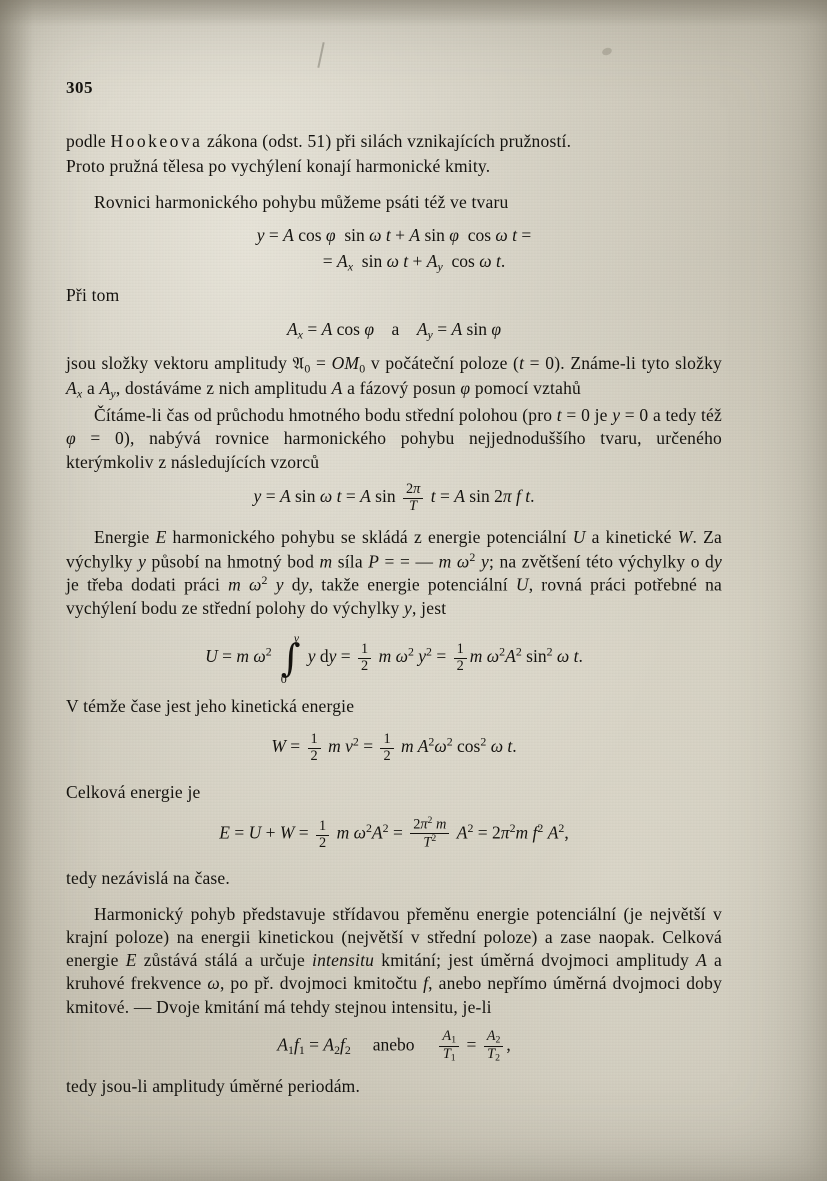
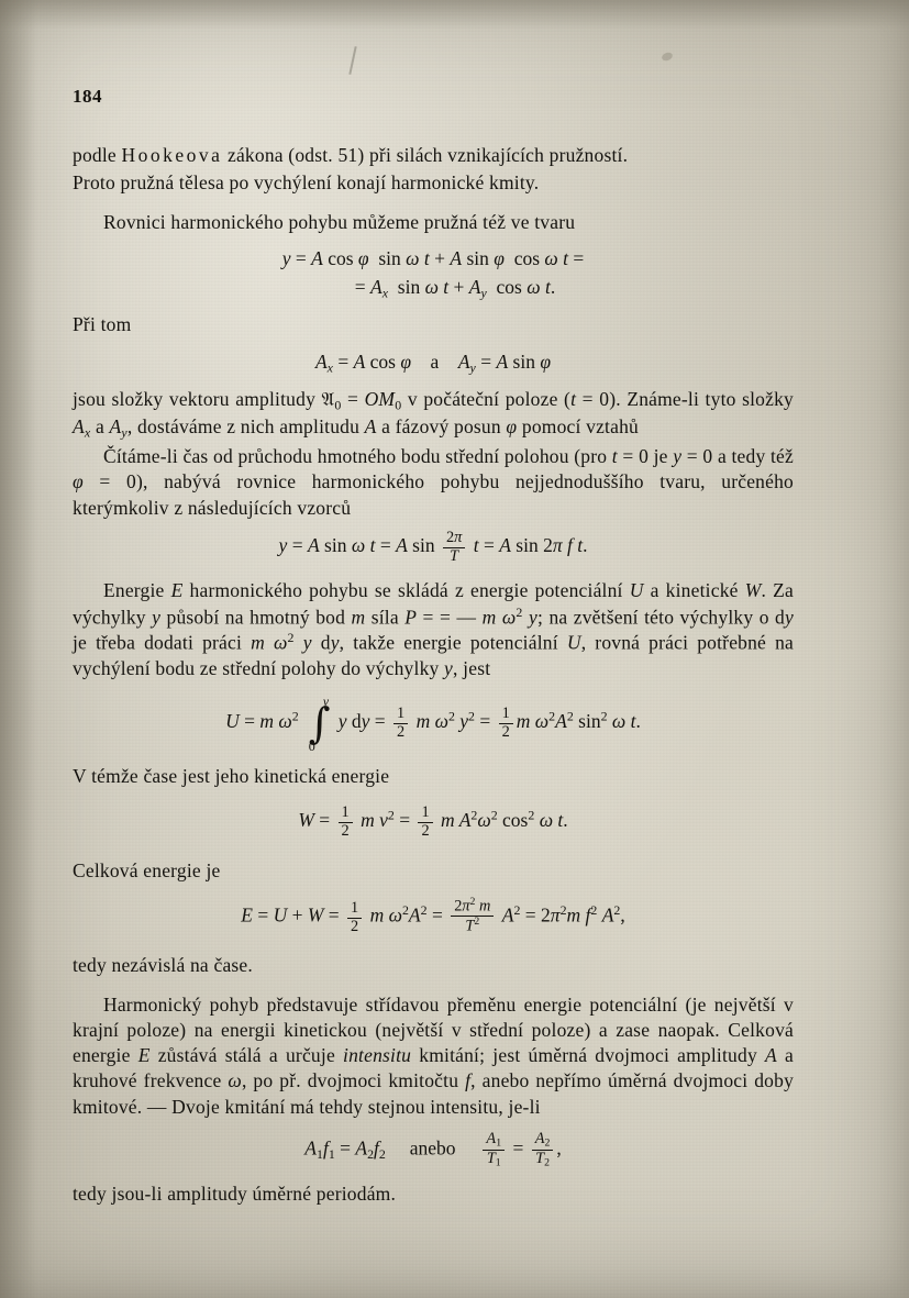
- 305
+ 184
  podle Hookeova zákona (odst. 51) při silách vznikajících pružností.
  Proto pružná tělesa po vychýlení konají harmonické kmity.
- Rovnici harmonického pohybu můžeme psáti též ve tvaru
+ Rovnici harmonického pohybu můžeme pružná též ve tvaru
  y = A cos φ sin ω t + A sin φ cos ω t =
  = Ax sin ω t + Ay cos ω t.
  Při tom
  Ax = A cos φ a Ay = A sin φ
  jsou složky vektoru amplitudy 𝔄0 = OM0 v počáteční poloze (t = 0). Známe-li tyto složky Ax a Ay, dostáváme z nich amplitudu A a fázový posun φ pomocí vztahů
  Čítáme-li čas od průchodu hmotného bodu střední polohou (pro t = 0 je y = 0 a tedy též φ = 0), nabývá rovnice harmonického pohybu nejjednoduššího tvaru, určeného kterýmkoliv z následujících vzorců
  y = A sin ω t = A sin
  2π
  T
  t = A sin 2π f t.
  Energie E harmonického pohybu se skládá z energie potenciální U a kinetické W. Za výchylky y působí na hmotný bod m síla P = = — m ω2 y; na zvětšení této výchylky o dy je třeba dodati práci m ω2 y dy, takže energie potenciální U, rovná práci potřebné na vychýlení bodu ze střední polohy do výchylky y, jest
  U = m ω2
  y
  ∫
  0
  y dy =
  1
  2
  m ω2 y2 =
  1
  2
  m ω2A2 sin2 ω t.
  V témže čase jest jeho kinetická energie
  W =
  1
  2
  m v2 =
  1
  2
  m A2ω2 cos2 ω t.
  Celková energie je
  E = U + W =
  1
  2
  m ω2A2 =
  2π2 m
  T2
  A2 = 2π2m f2 A2,
  tedy nezávislá na čase.
  Harmonický pohyb představuje střídavou přeměnu energie potenciální (je největší v krajní poloze) na energii kinetickou (největší v střední poloze) a zase naopak. Celková energie E zůstává stálá a určuje intensitu kmitání; jest úměrná dvojmoci amplitudy A a kruhové frekvence ω, po př. dvojmoci kmitočtu f, anebo nepřímo úměrná dvojmoci doby kmitové. — Dvoje kmitání má tehdy stejnou intensitu, je-li
  A1f1 = A2f2 anebo
  A1
  T1
  =
  A2
  T2
  ,
  tedy jsou-li amplitudy úměrné periodám.
